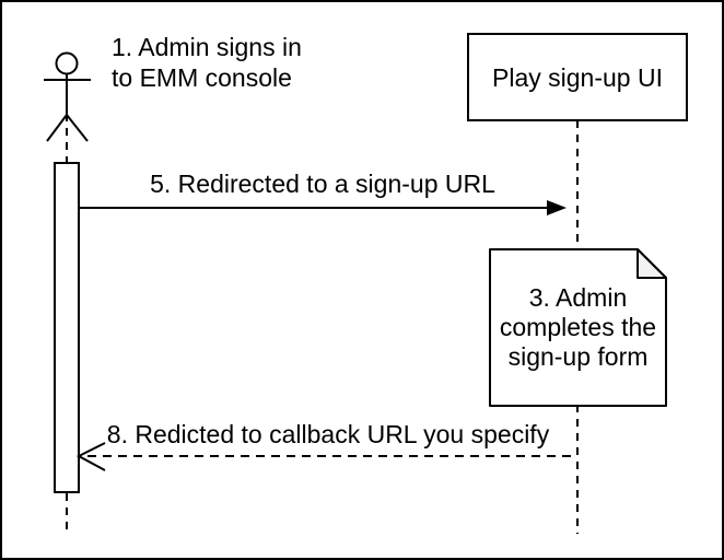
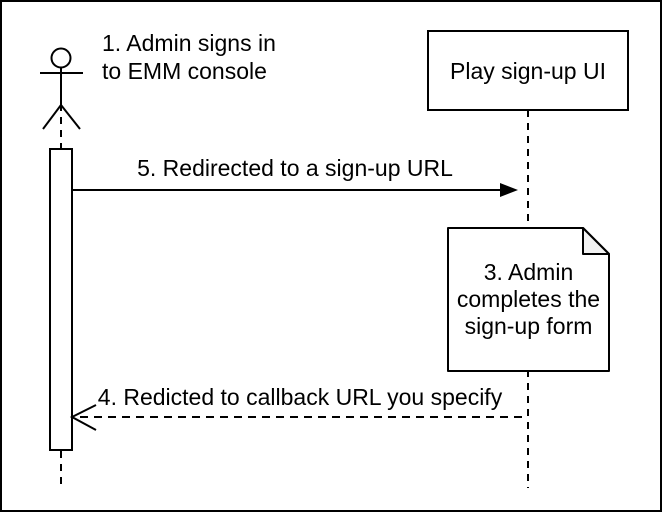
  1. Admin signs in
  to EMM console
  Play sign-up UI
  5. Redirected to a sign-up URL
  3. Admin
  completes the
  sign-up form
- 8. Redicted to callback URL you specify
+ 4. Redicted to callback URL you specify
